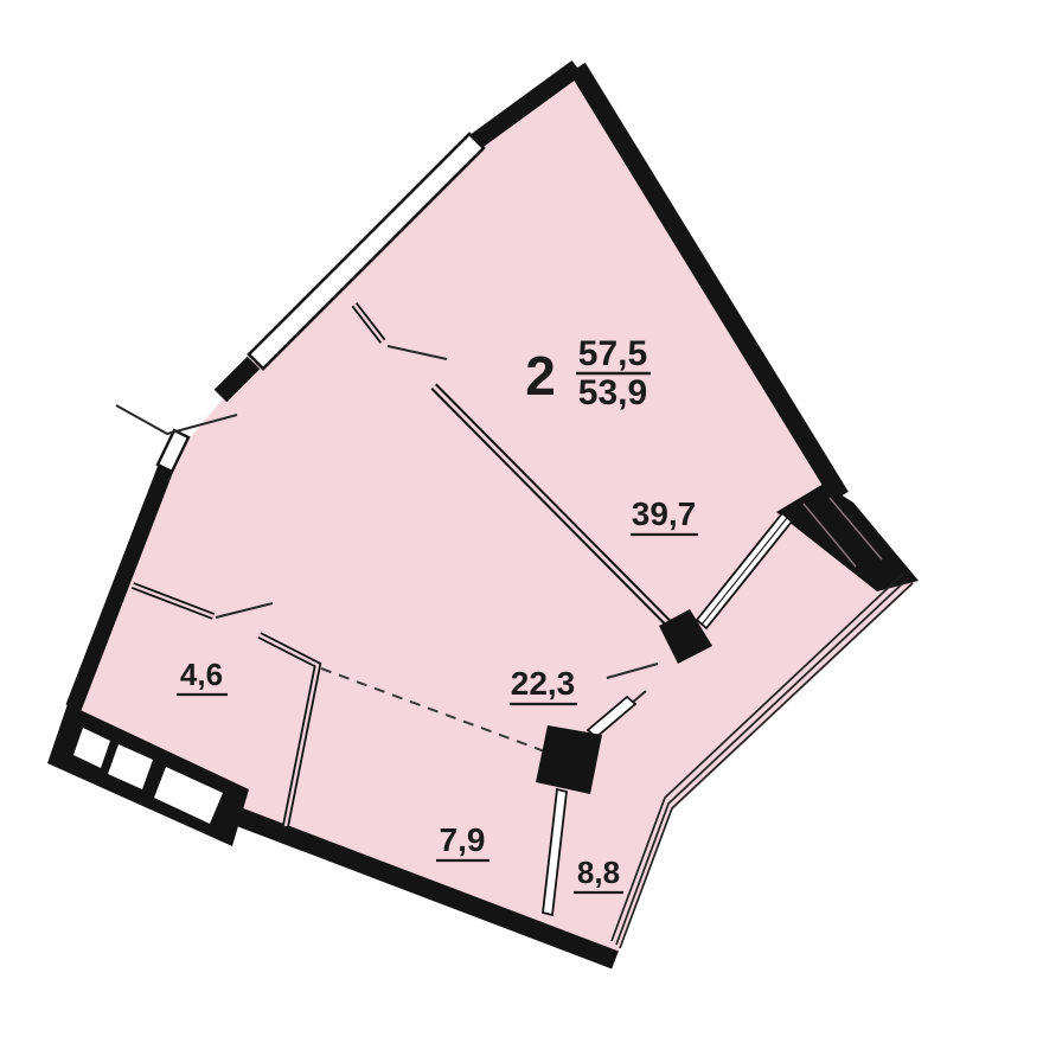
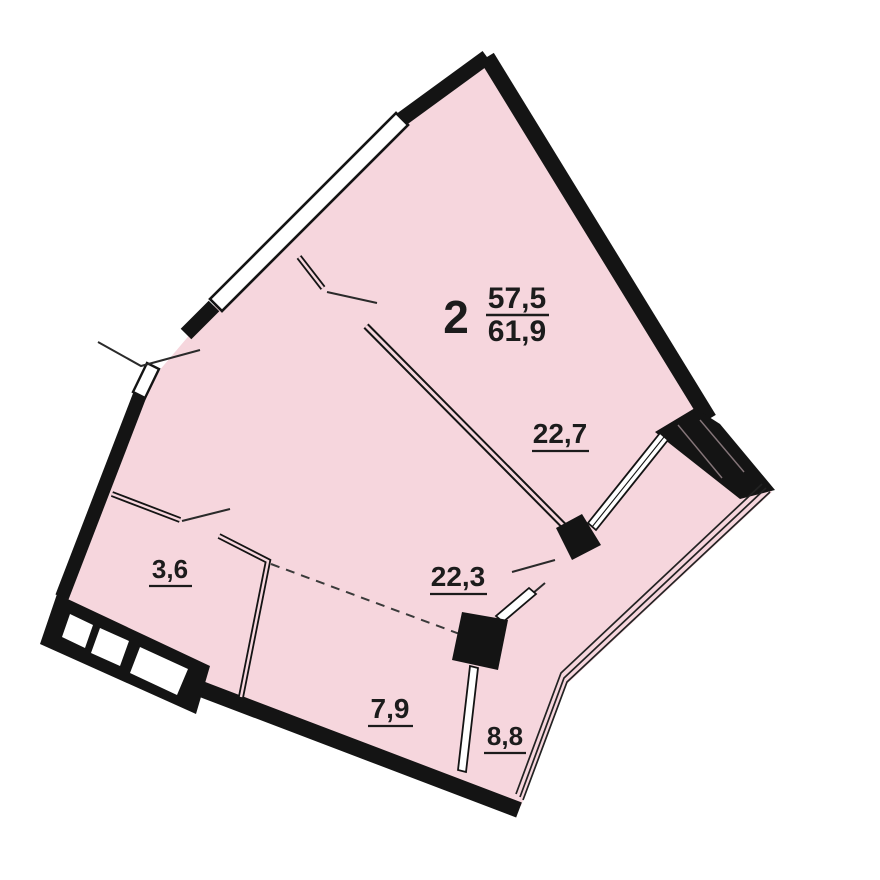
  2
  57,5
- 53,9
+ 61,9
- 39,7
+ 22,7
  22,3
- 4,6
+ 3,6
  7,9
  8,8
